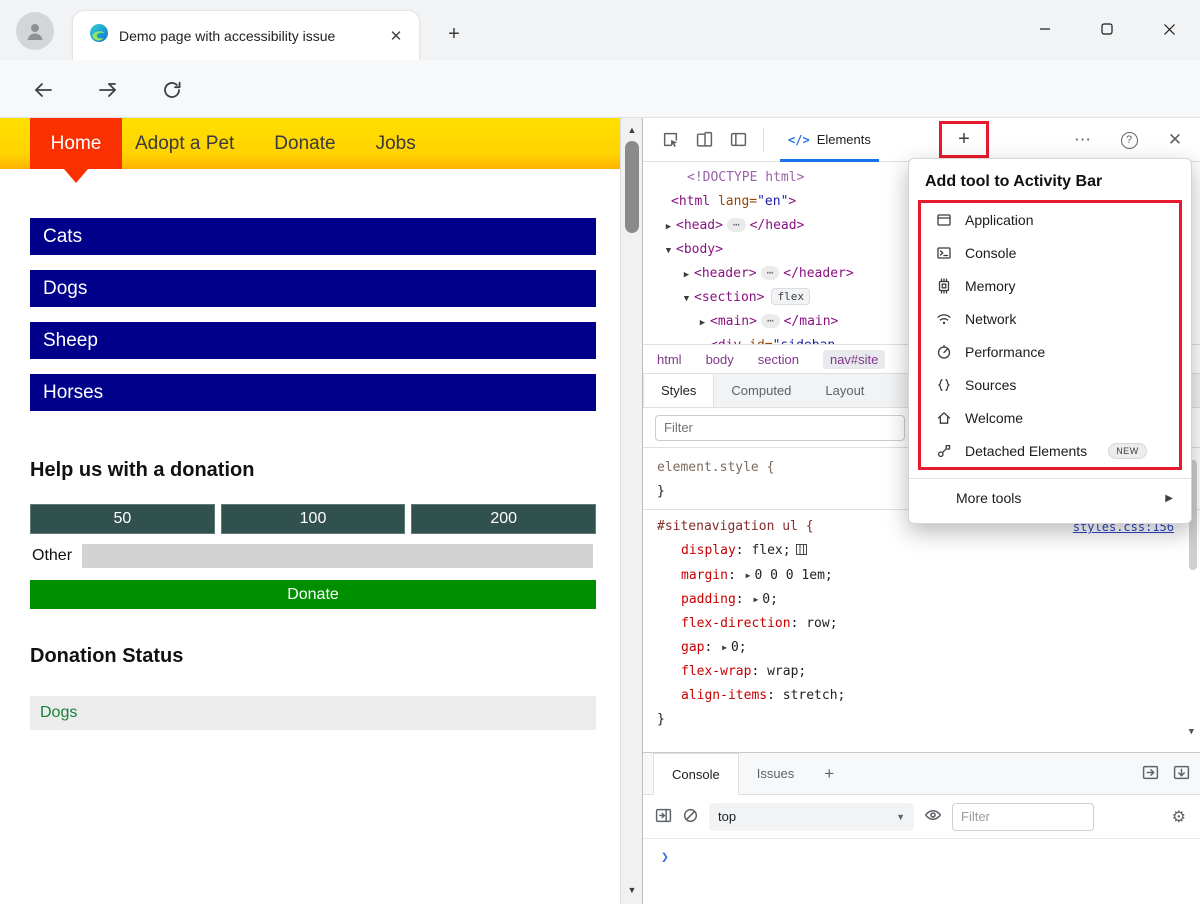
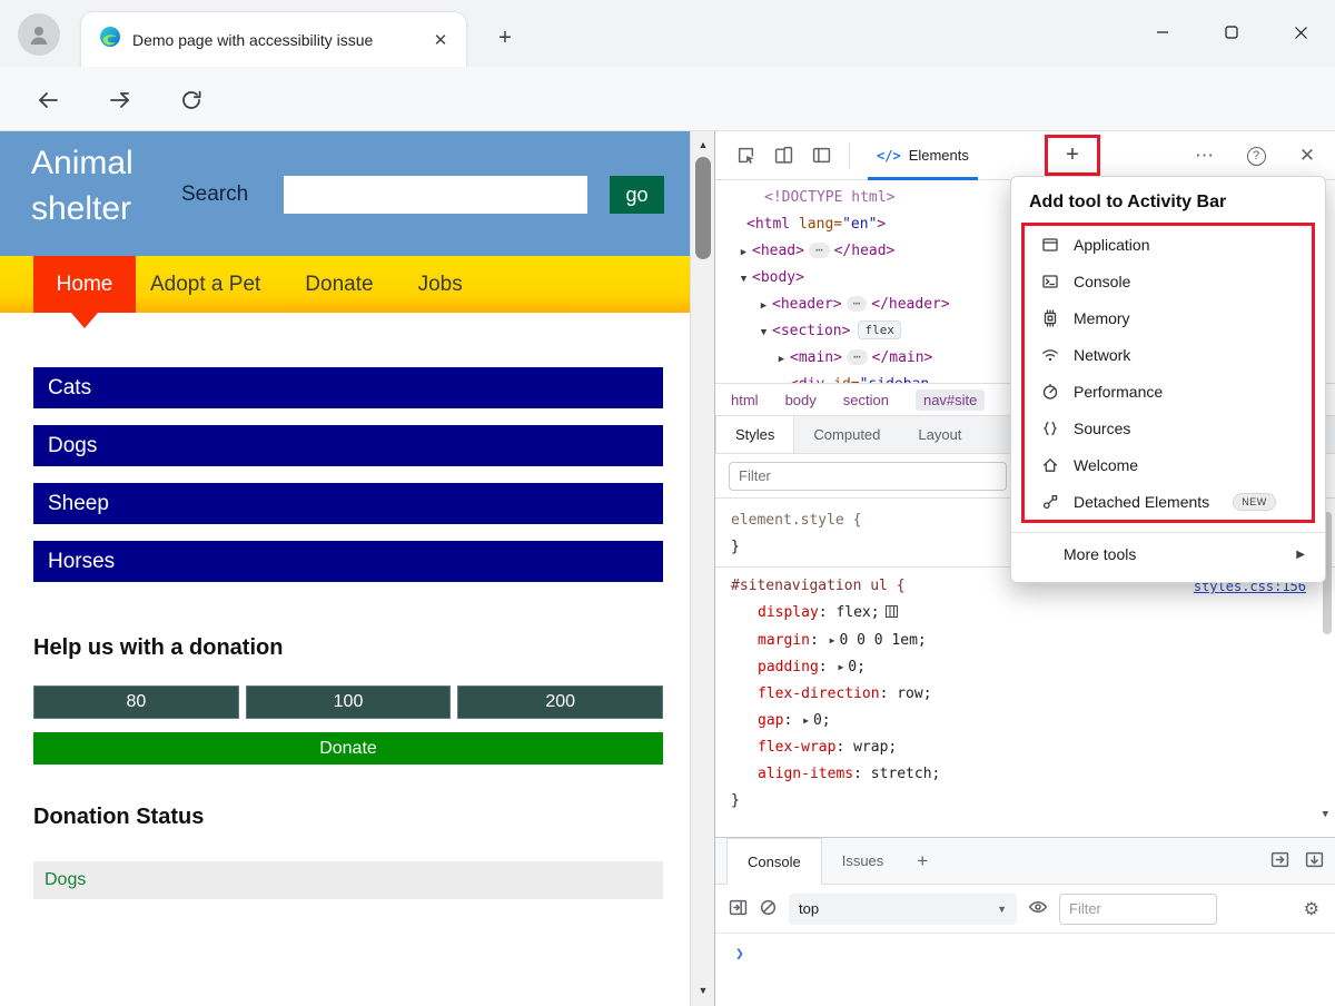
  Demo page with accessibility issue
  ✕
  +
+ Animal shelter
+ Search
+ go
  Home
  Adopt a Pet
  Donate
  Jobs
  Cats
  Dogs
  Sheep
  Horses
  Help us with a donation
- 50
+ 80
  100
  200
- Other
  Donate
  Donation Status
  Dogs
  ▲
  ▼
  </>
  Elements
  +
  ⋯
  ?
  ✕
  <!DOCTYPE html>
  <html lang="en">
  ▶ <head> ⋯ </head>
  ▼ <body>
  ▶ <header> ⋯ </header>
  ▼ <section> flex
  ▶ <main> ⋯ </main>
  html
  body
  section
  nav#site
  Styles
  Computed
  Layout
  Filter
  element.style {
  }
  #sitenavigation ul {
  styles.css:156
  display: flex;
  margin: ▶ 0 0 0 1em;
  padding: ▶ 0;
  flex-direction: row;
  gap: ▶ 0;
  flex-wrap: wrap;
  align-items: stretch;
  }
  ▼
  Console
  Issues
  +
  top
  ▼
  Filter
  ⚙
  ❯
  Add tool to Activity Bar
  Application
  Console
  Memory
  Network
  Performance
  Sources
  Welcome
  Detached Elements
  NEW
  More tools
  ▶
